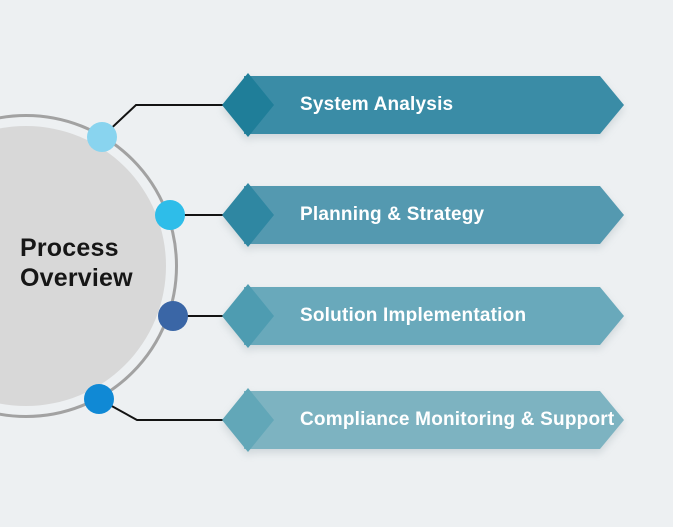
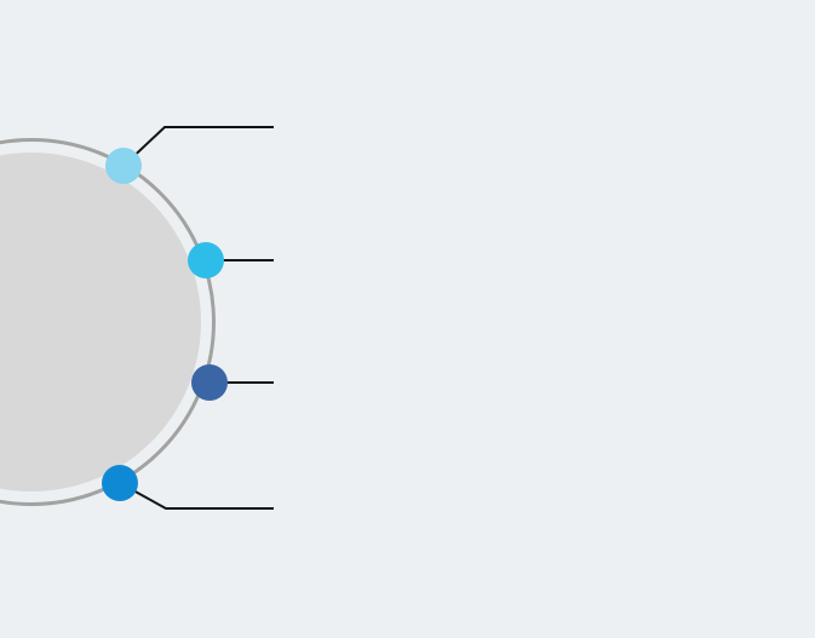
- Process Overview
- System Analysis
- Planning & Strategy
- Solution Implementation
- Compliance Monitoring & Support
